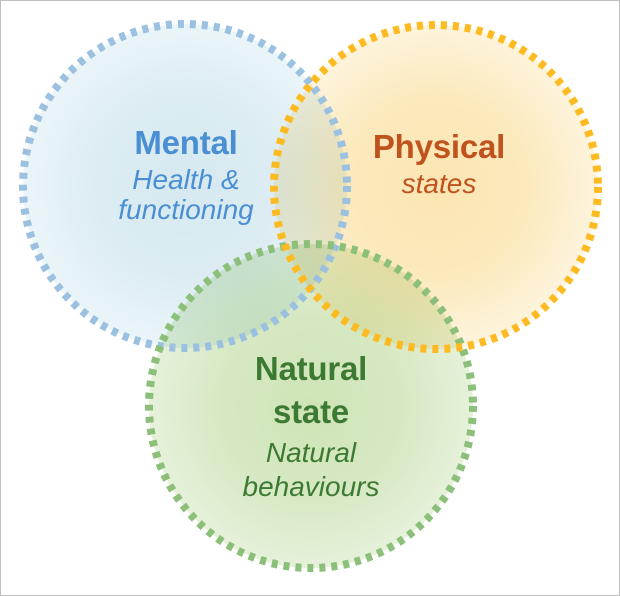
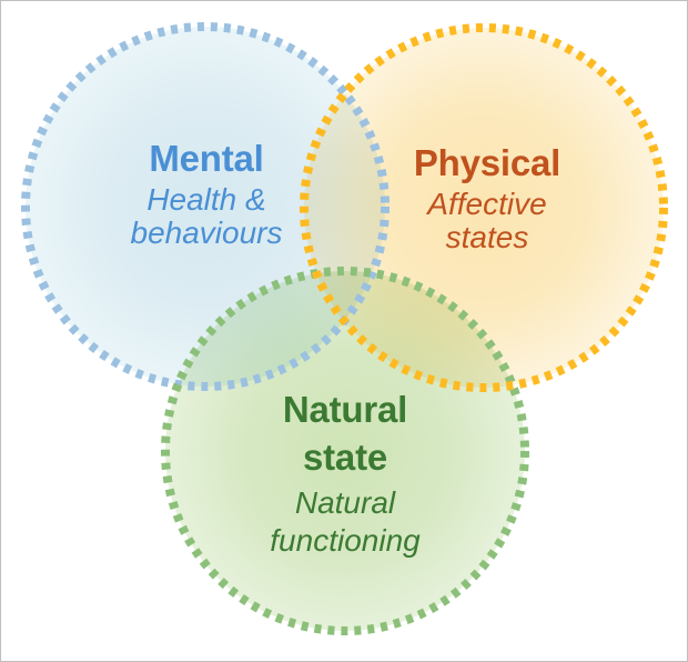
  Mental
  Health &
- functioning
+ behaviours
  Physical
+ Affective
  states
  Natural
  state
  Natural
- behaviours
+ functioning
